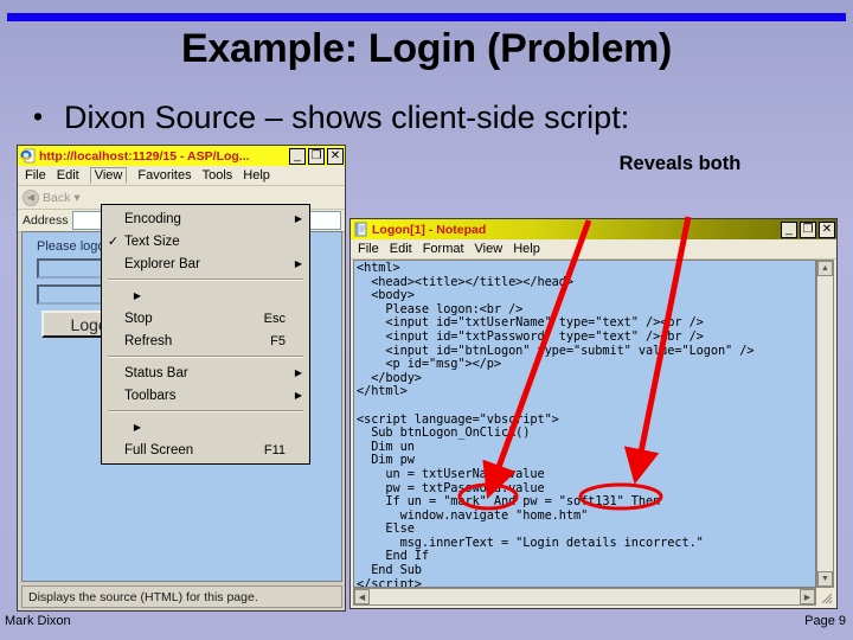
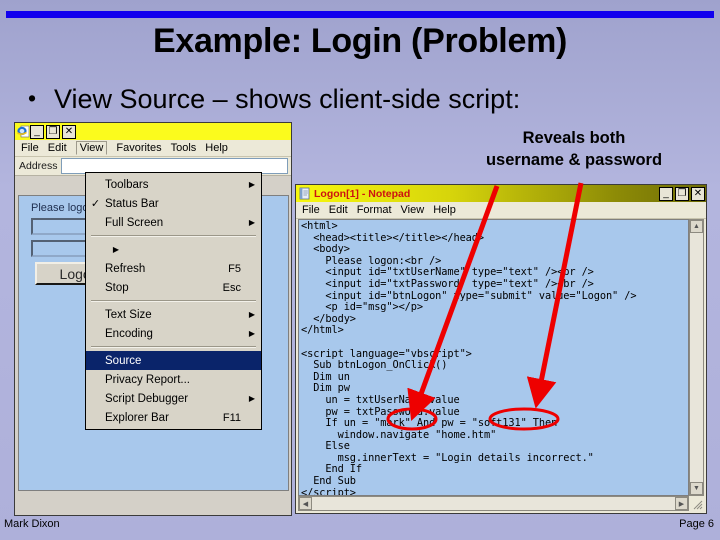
  Example: Login (Problem)
- • Dixon Source – shows client-side script:
+ • View Source – shows client-side script:
  Reveals both
+ username & password
  Mark Dixon
- Page 9
+ Page 6
- http://localhost:1129/15 - ASP/Log...
  _
  ❐
  ✕
  File
  Edit
  View
  Favorites
  Tools
  Help
- ◀
- Back
- ▾
  Address
  Please log
- Displays the source (HTML) for this page.
- Encoding
+ Toolbars
  ▶
  ✓
- Text Size
+ Status Bar
- Explorer Bar
+ Full Screen
  ▶
  ▶
- Stop
+ Refresh
- Esc
+ F5
- Refresh
+ Stop
- F5
+ Esc
- Status Bar
+ Text Size
  ▶
- Toolbars
+ Encoding
  ▶
+ Source
+ Privacy Report...
+ Script Debugger
  ▶
- Full Screen
+ Explorer Bar
  F11
  Logon[1] - Notepad
  _
  ❐
  ✕
  File
  Edit
  Format
  View
  Help
  <html>
  <head><title></title></head>
  <body>
  Please logon:<br />
  <input id="txtUserName" type="text" /><br />
  <input id="txtPassword type="text" />br />
  <input id="btnLogon"ype="submit" vale="Logon" />
  <p id="msg"></p>
  </body>
  </html>
  <script language="vbscipt">
  Sub btnLogon_OnClic()
  Dim un
  Dim pw
  un = txtUserNam.value
  pw = txtPaswordvalue
  If un = "mrk" An pw = "sot131" The
  window.navigate "home.htm"
  Else
  msg.innerText = "Login details incorrect."
  End If
  End Sub
  </script>
